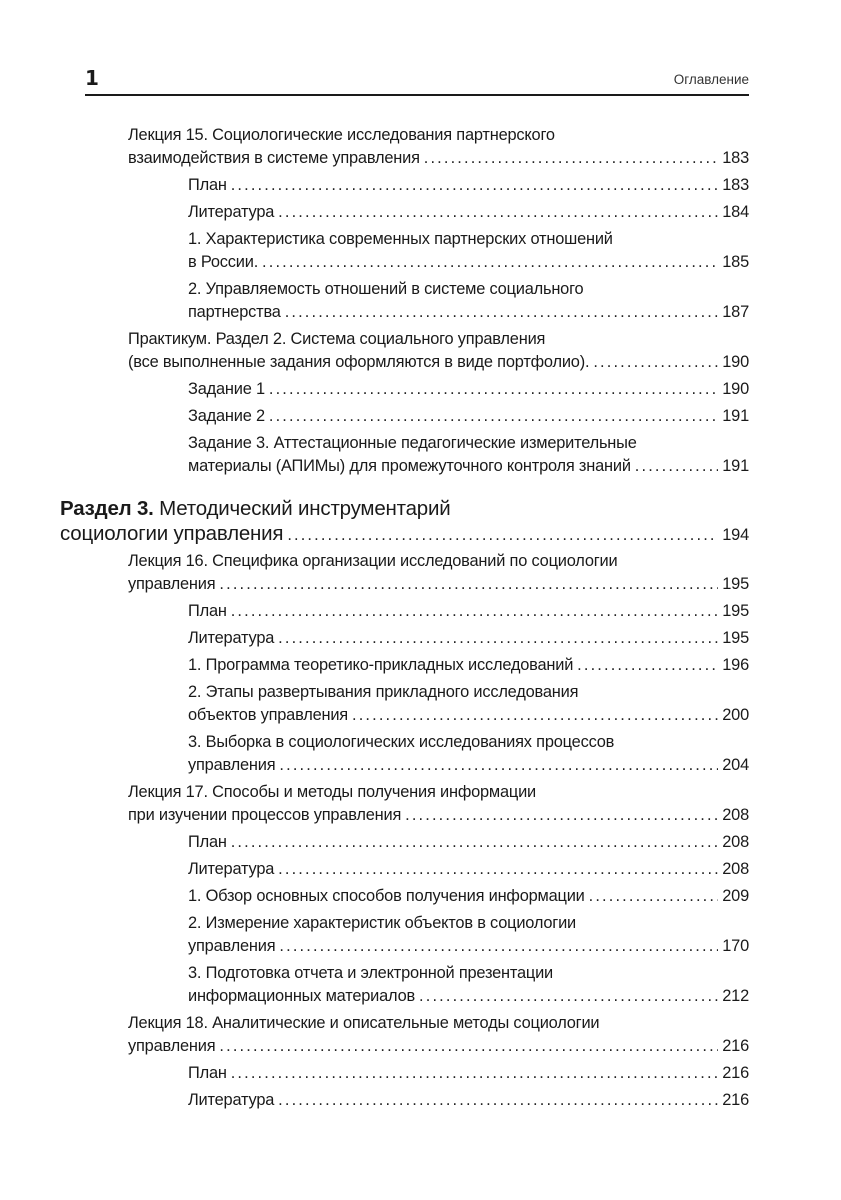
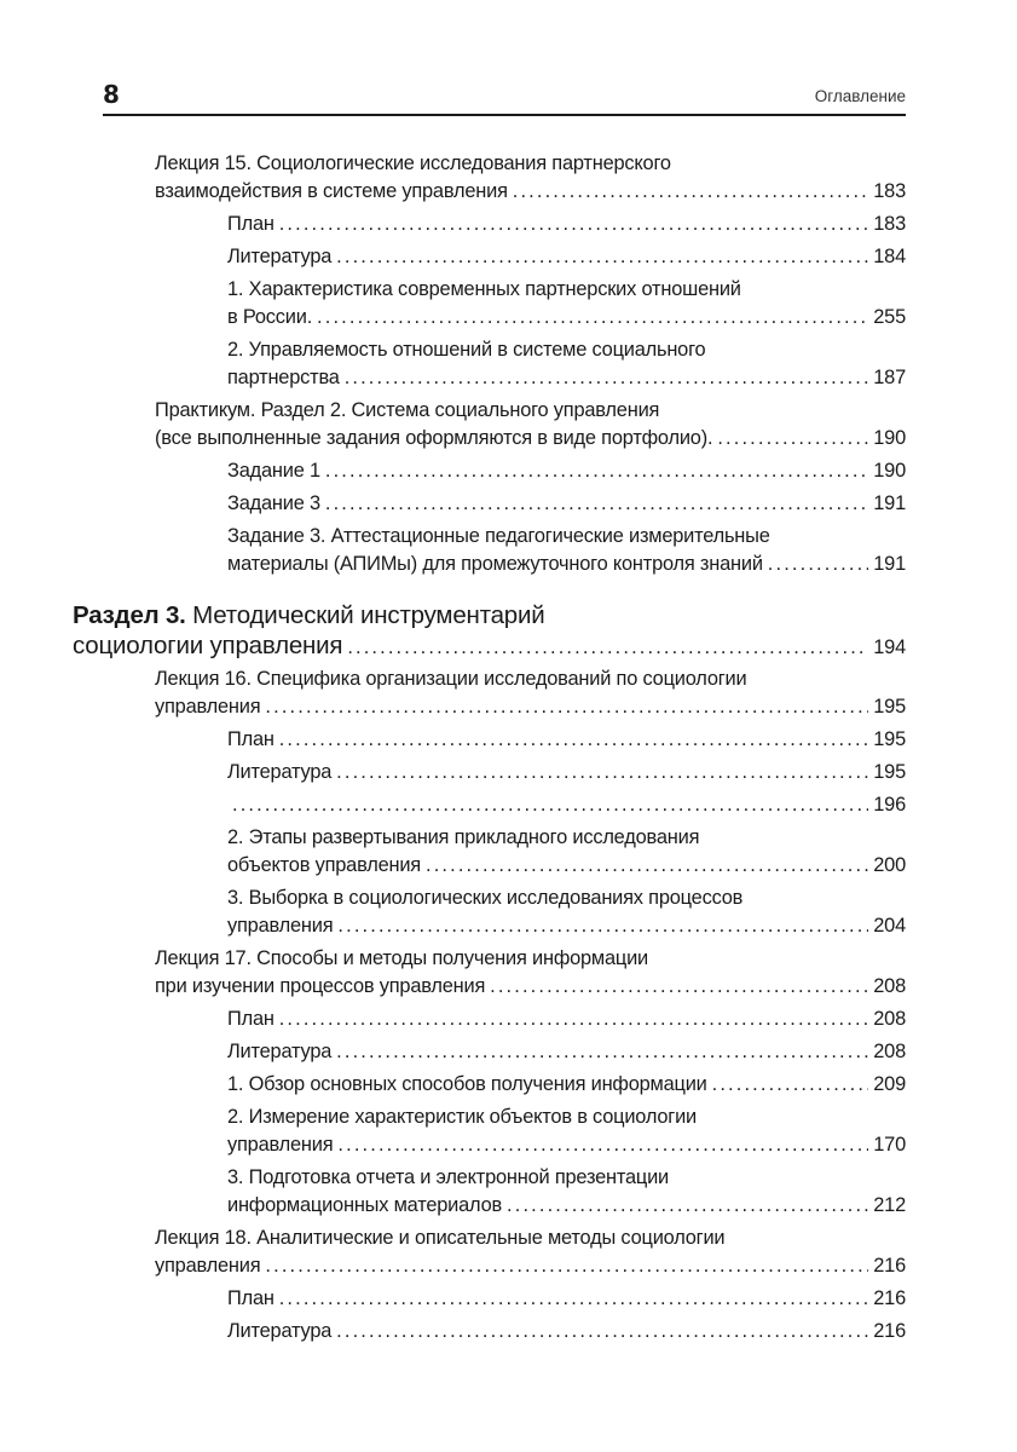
- 1
+ 8
  Оглавление
  Лекция 15. Социологические исследования партнерского
  взаимодействия в системе управления
  183
  План
  183
  Литература
  184
  1. Характеристика современных партнерских отношений
  в России.
- 185
+ 255
  2. Управляемость отношений в системе социального
  партнерства
  187
  Практикум. Раздел 2. Система социального управления
  (все выполненные задания оформляются в виде портфолио).
  190
  Задание 1
  190
- Задание 2
+ Задание 3
  191
  Задание 3. Аттестационные педагогические измерительные
  материалы (АПИМы) для промежуточного контроля знаний
  191
  Раздел 3. Методический инструментарий
  социологии управления
  194
  Лекция 16. Специфика организации исследований по социологии
  управления
  195
  План
  195
  Литература
  195
- 1. Программа теоретико-прикладных исследований
  196
  2. Этапы развертывания прикладного исследования
  объектов управления
  200
  3. Выборка в социологических исследованиях процессов
  управления
  204
  Лекция 17. Способы и методы получения информации
  при изучении процессов управления
  208
  План
  208
  Литература
  208
  1. Обзор основных способов получения информации
  209
  2. Измерение характеристик объектов в социологии
  управления
  170
  3. Подготовка отчета и электронной презентации
  информационных материалов
  212
  Лекция 18. Аналитические и описательные методы социологии
  управления
  216
  План
  216
  Литература
  216
